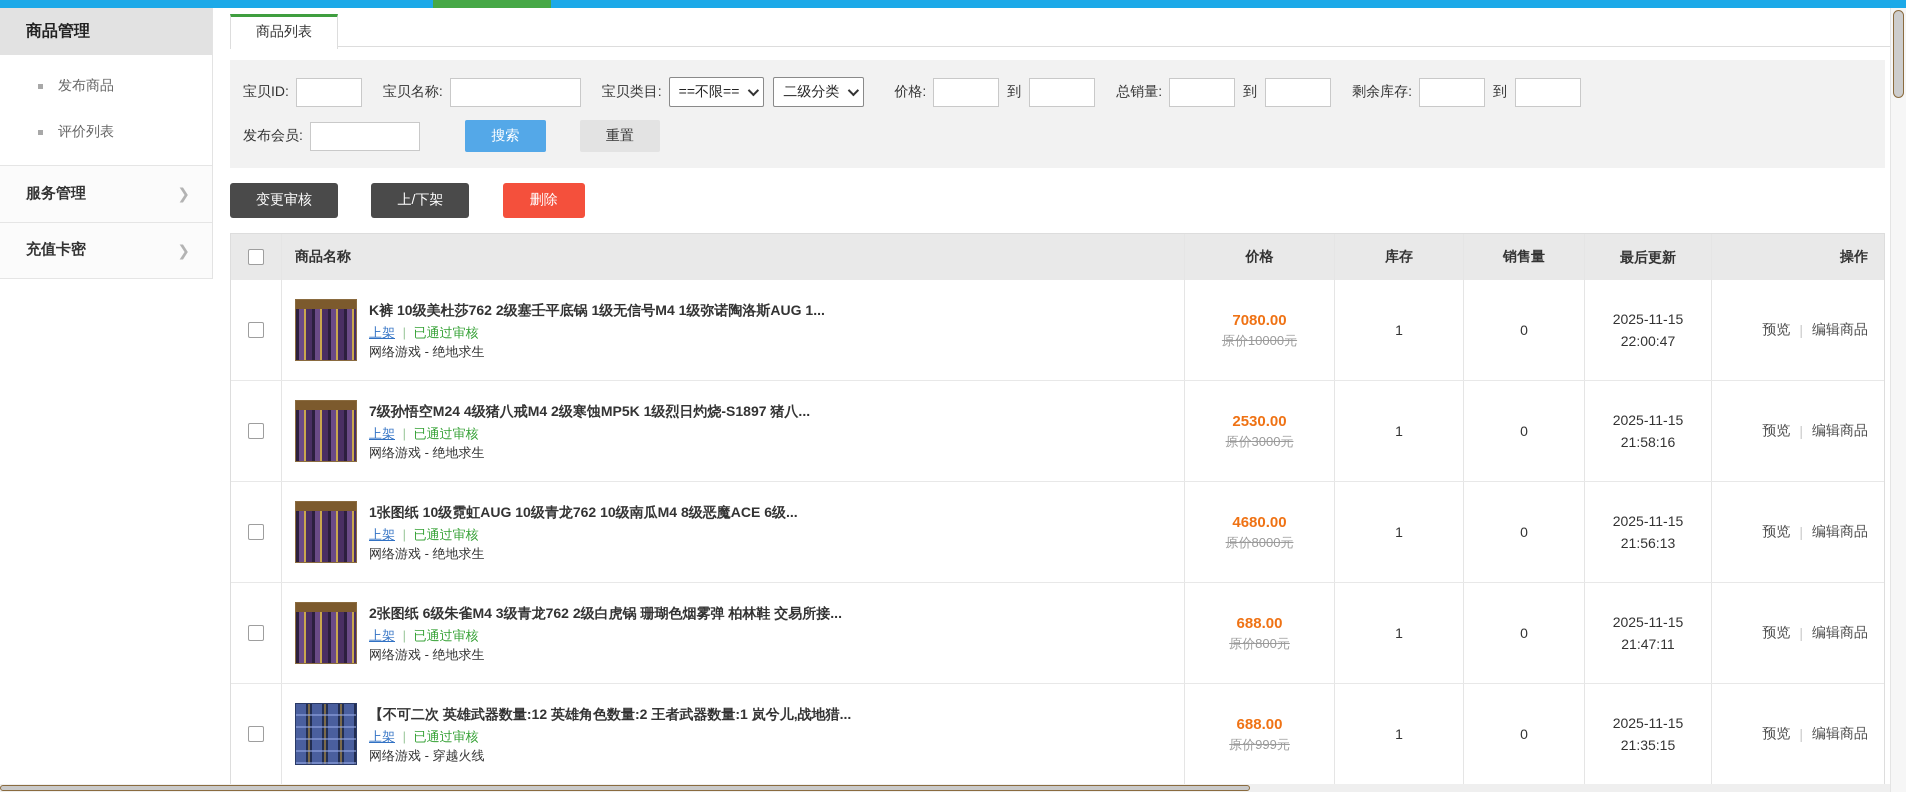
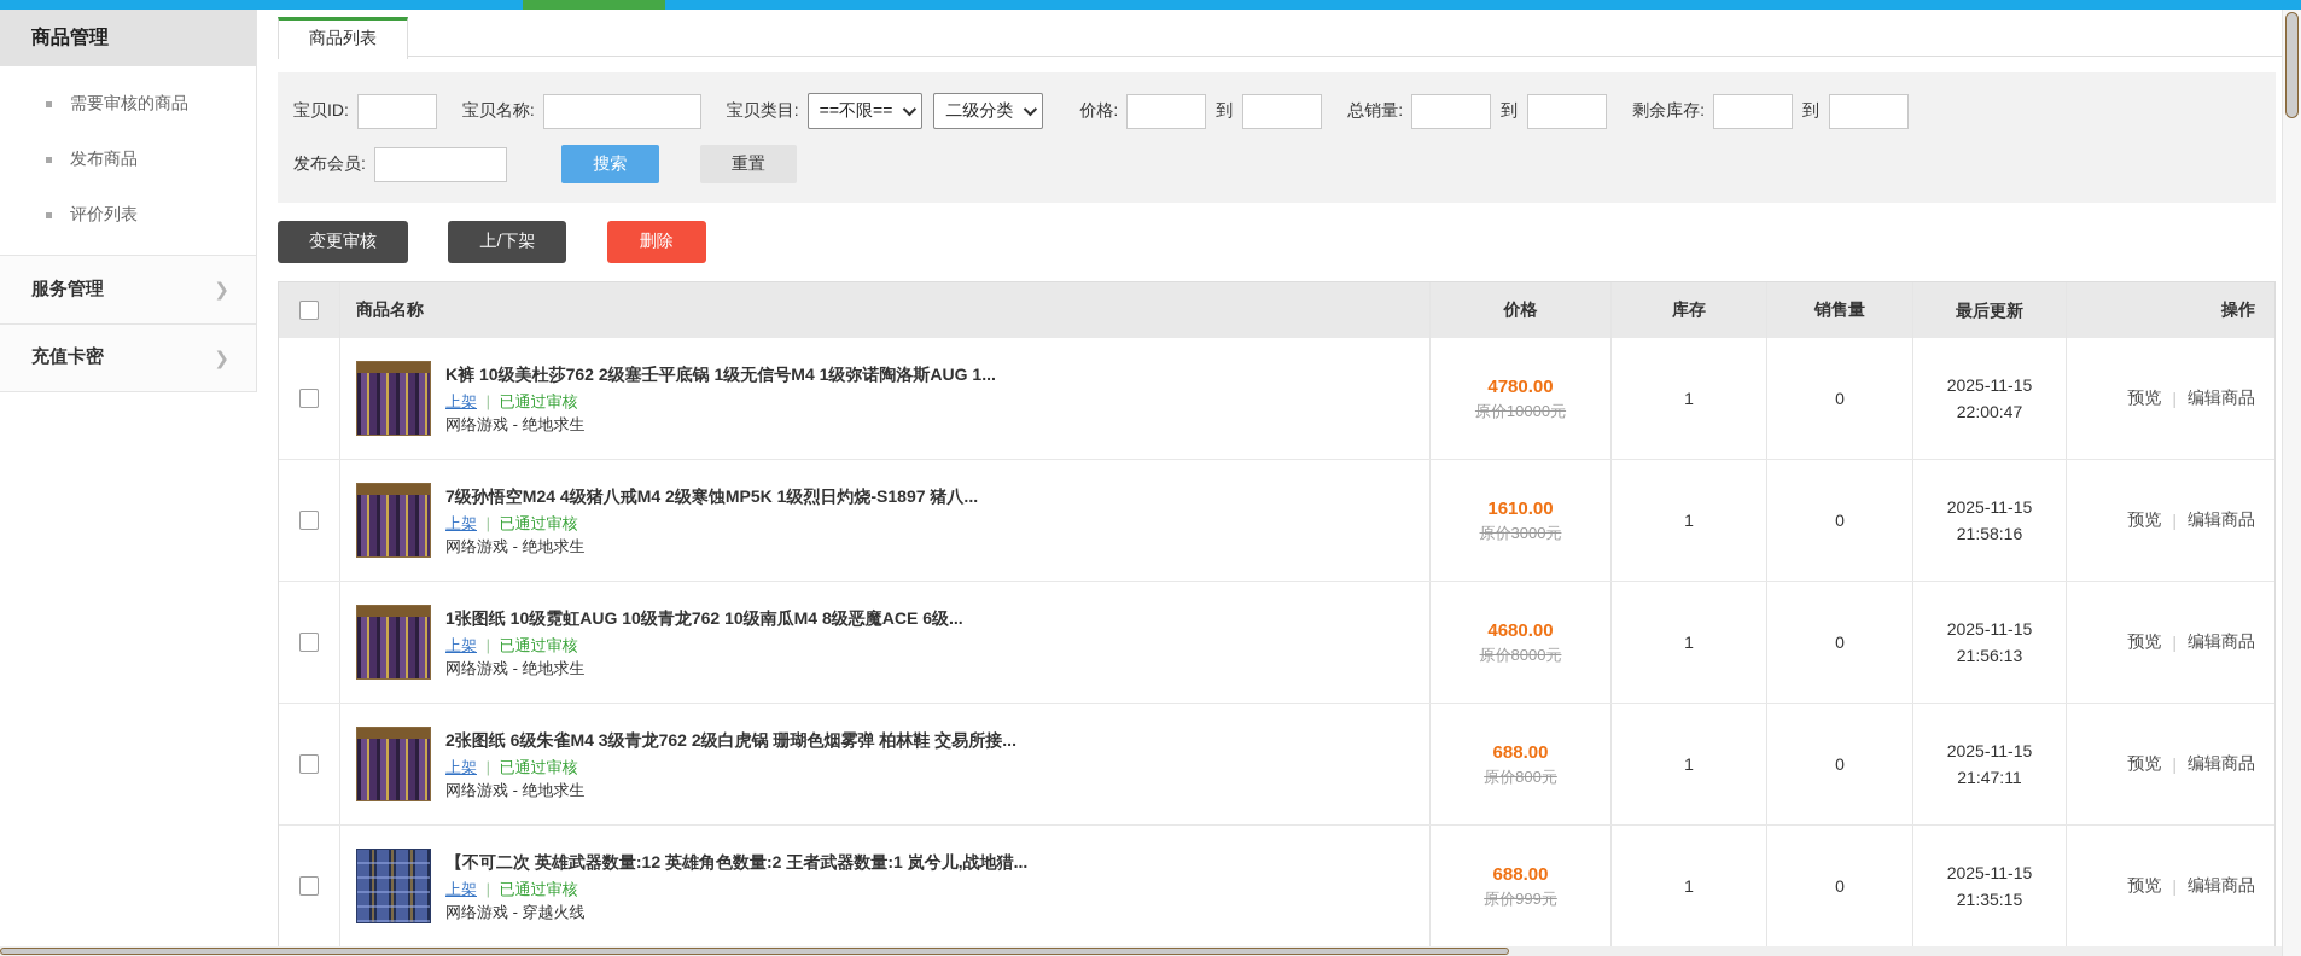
  商品管理
+ 需要审核的商品
  发布商品
  评价列表
  服务管理
  ❯
  充值卡密
  ❯
  商品列表
  宝贝ID:
  宝贝名称:
  宝贝类目:
  ==不限==
  二级分类
  价格:
  到
  总销量:
  到
  剩余库存:
  到
  发布会员:
  搜索
  重置
  变更审核 上/下架 删除
  商品名称
  价格
  库存
  销售量
  最后更新
  操作
  K裤 10级美杜莎762 2级塞壬平底锅 1级无信号M4 1级弥诺陶洛斯AUG 1...
  上架 | 已通过审核
  网络游戏 - 绝地求生
- 7080.00
+ 4780.00
  原价10000元
  1
  0
  2025-11-15
  22:00:47
  预览
  |
  编辑商品
  7级孙悟空M24 4级猪八戒M4 2级寒蚀MP5K 1级烈日灼烧-S1897 猪八...
  上架 | 已通过审核
  网络游戏 - 绝地求生
- 2530.00
+ 1610.00
  原价3000元
  1
  0
  2025-11-15
  21:58:16
  预览
  |
  编辑商品
  1张图纸 10级霓虹AUG 10级青龙762 10级南瓜M4 8级恶魔ACE 6级...
  上架 | 已通过审核
  网络游戏 - 绝地求生
  4680.00
  原价8000元
  1
  0
  2025-11-15
  21:56:13
  预览
  |
  编辑商品
  2张图纸 6级朱雀M4 3级青龙762 2级白虎锅 珊瑚色烟雾弹 柏林鞋 交易所接...
  上架 | 已通过审核
  网络游戏 - 绝地求生
  688.00
  原价800元
  1
  0
  2025-11-15
  21:47:11
  预览
  |
  编辑商品
  【不可二次 英雄武器数量:12 英雄角色数量:2 王者武器数量:1 岚兮儿,战地猎...
  上架 | 已通过审核
  网络游戏 - 穿越火线
  688.00
  原价999元
  1
  0
  2025-11-15
  21:35:15
  预览
  |
  编辑商品
